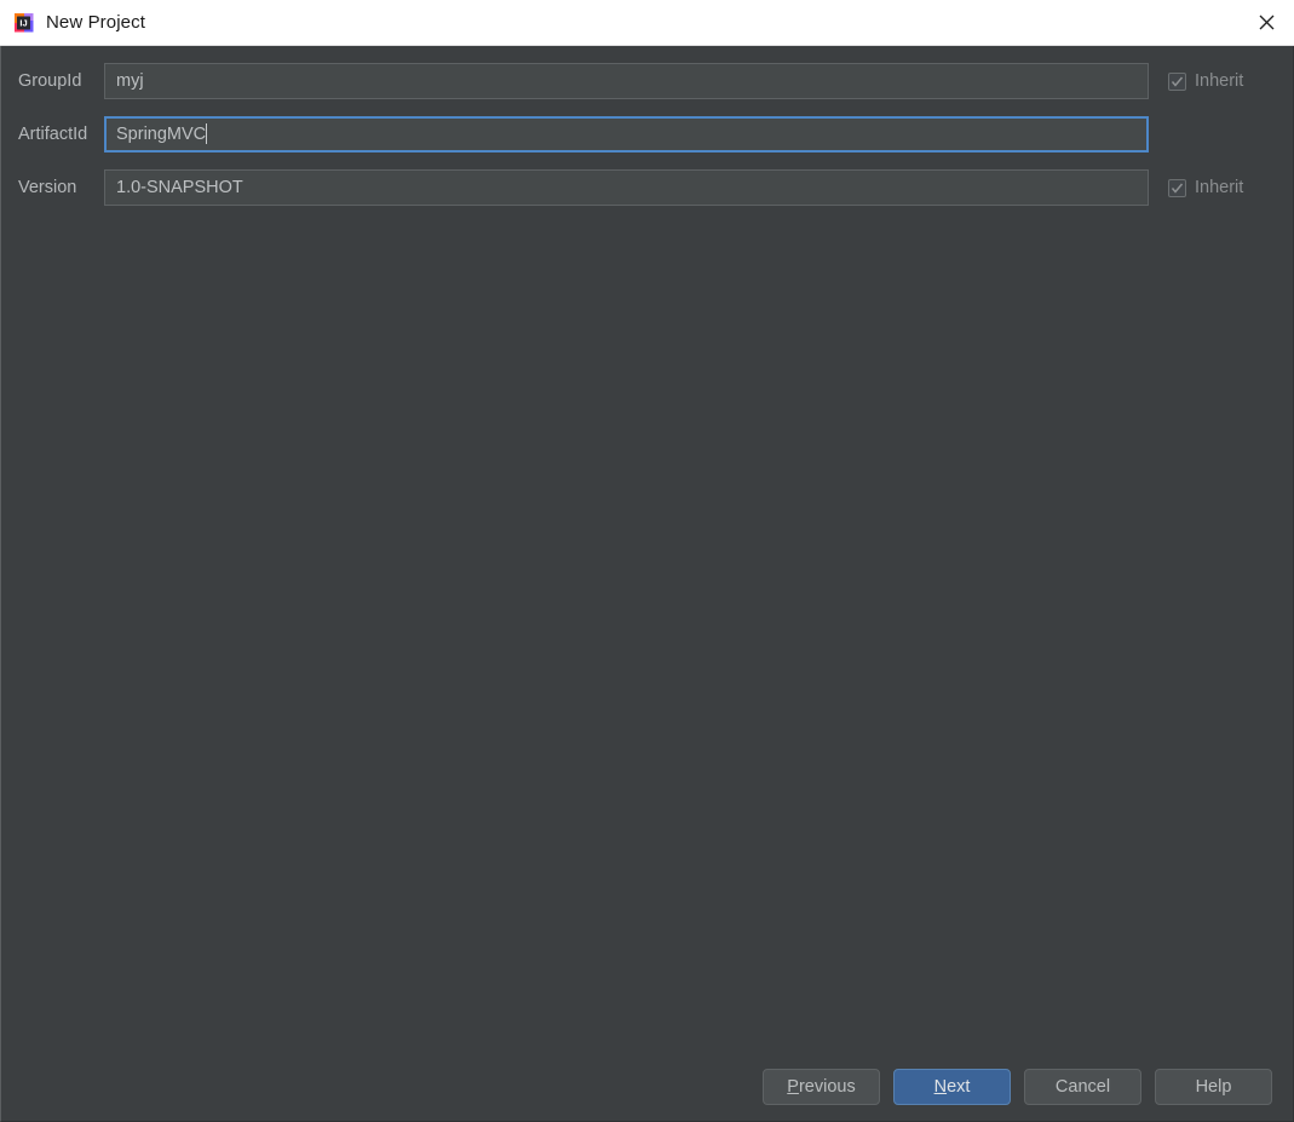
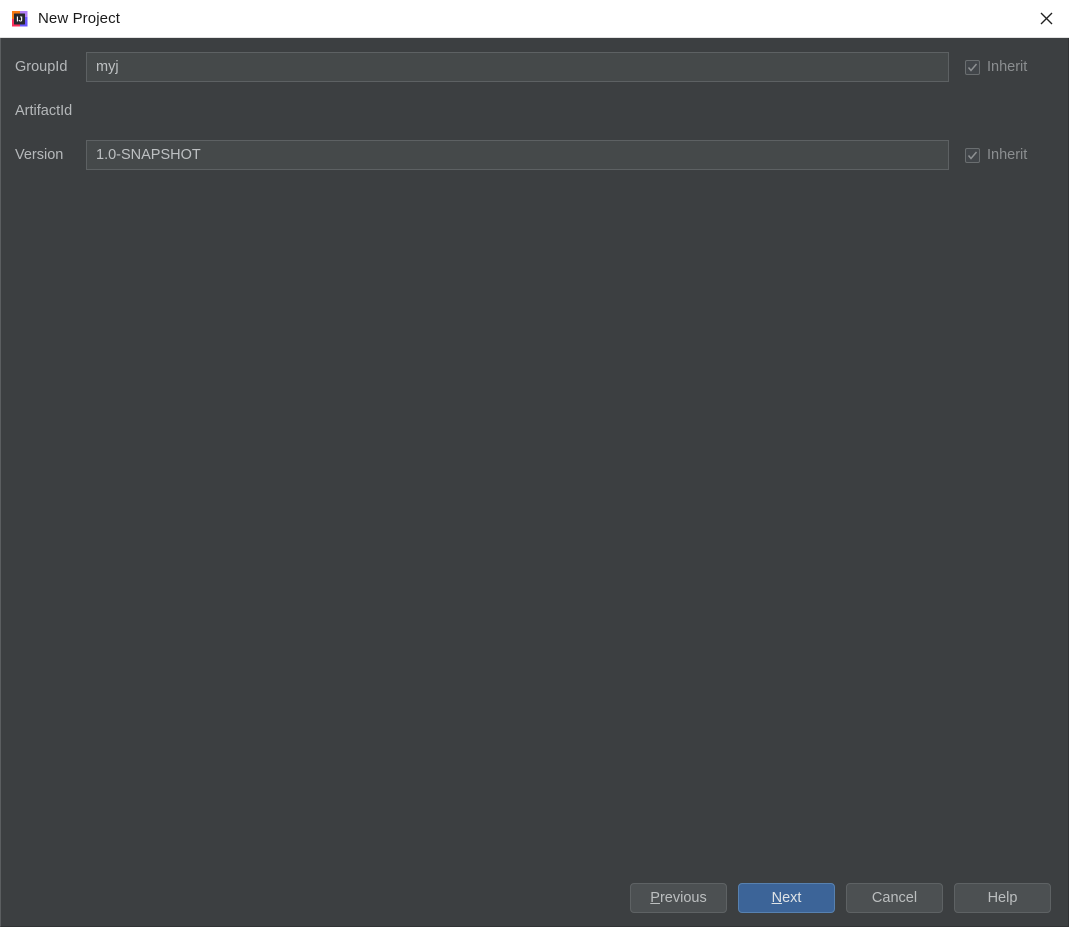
  IJ
  New Project
  GroupId
  myj
  Inherit
  ArtifactId
- SpringMVC
  Version
  1.0-SNAPSHOT
  Inherit
  P
  revious
  N
  ext
  Cancel
  Help
